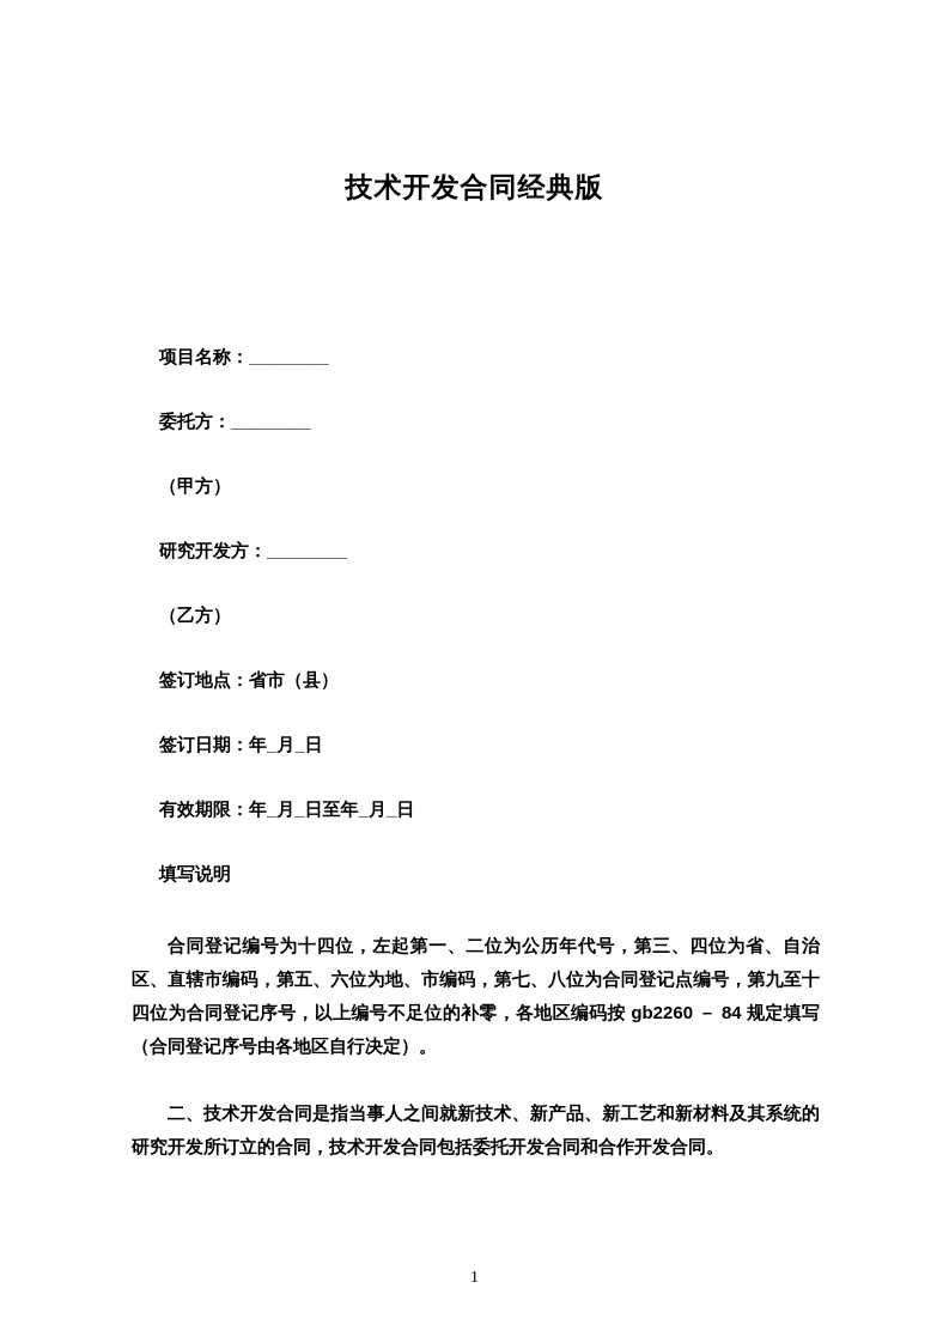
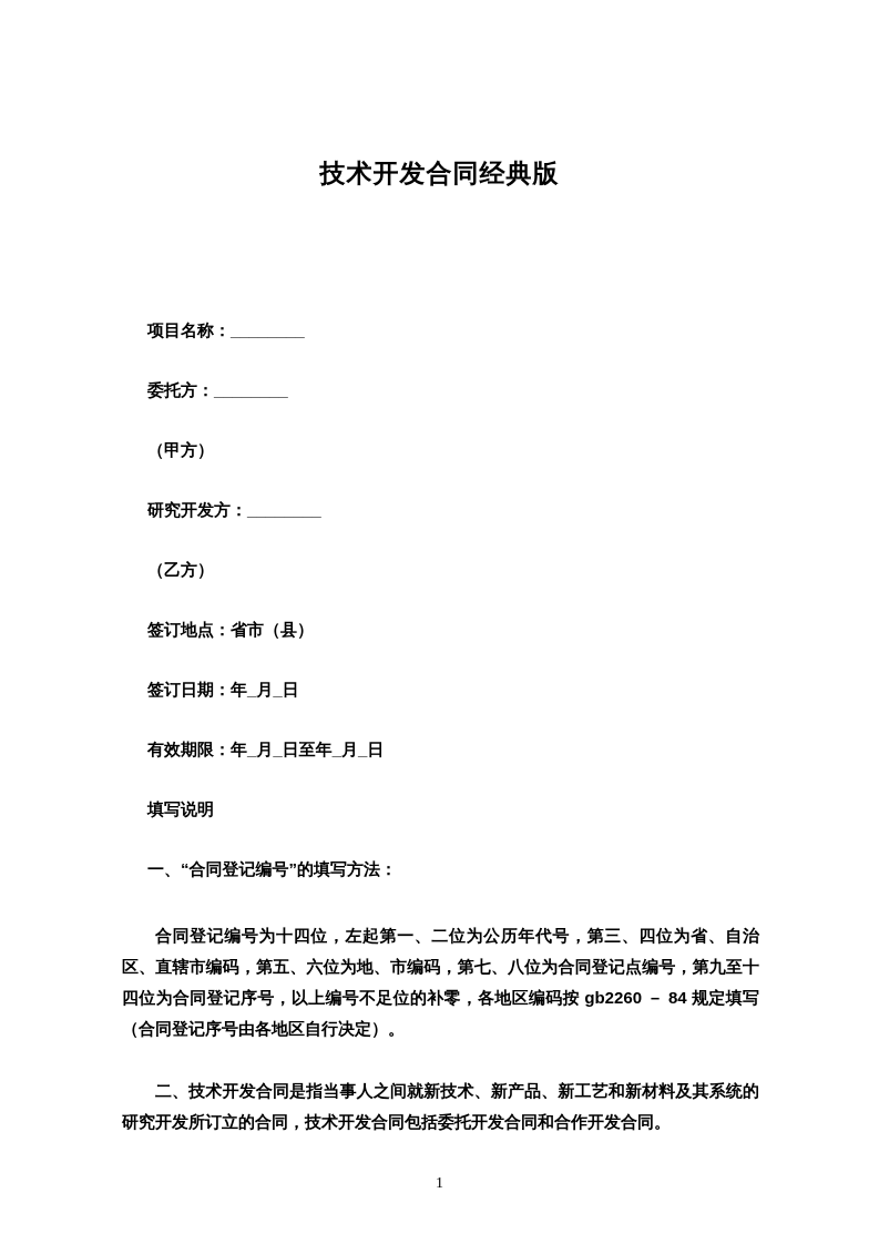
  技术开发合同经典版
  项目名称：________
  委托方：________
  （甲方）
  研究开发方：________
  （乙方）
  签订地点：省市（县）
  签订日期：年_月_日
  有效期限：年_月_日至年_月_日
  填写说明
+ 一、“合同登记编号”的填写方法：
  合同登记编号为十四位，左起第一、二位为公历年代号，第三、四位为省、自治区、直辖市编码，第五、六位为地、市编码，第七、八位为合同登记点编号，第九至十四位为合同登记序号，以上编号不足位的补零，各地区编码按 gb2260 － 84 规定填写（合同登记序号由各地区自行决定）。
  二、技术开发合同是指当事人之间就新技术、新产品、新工艺和新材料及其系统的研究开发所订立的合同，技术开发合同包括委托开发合同和合作开发合同。
  1
